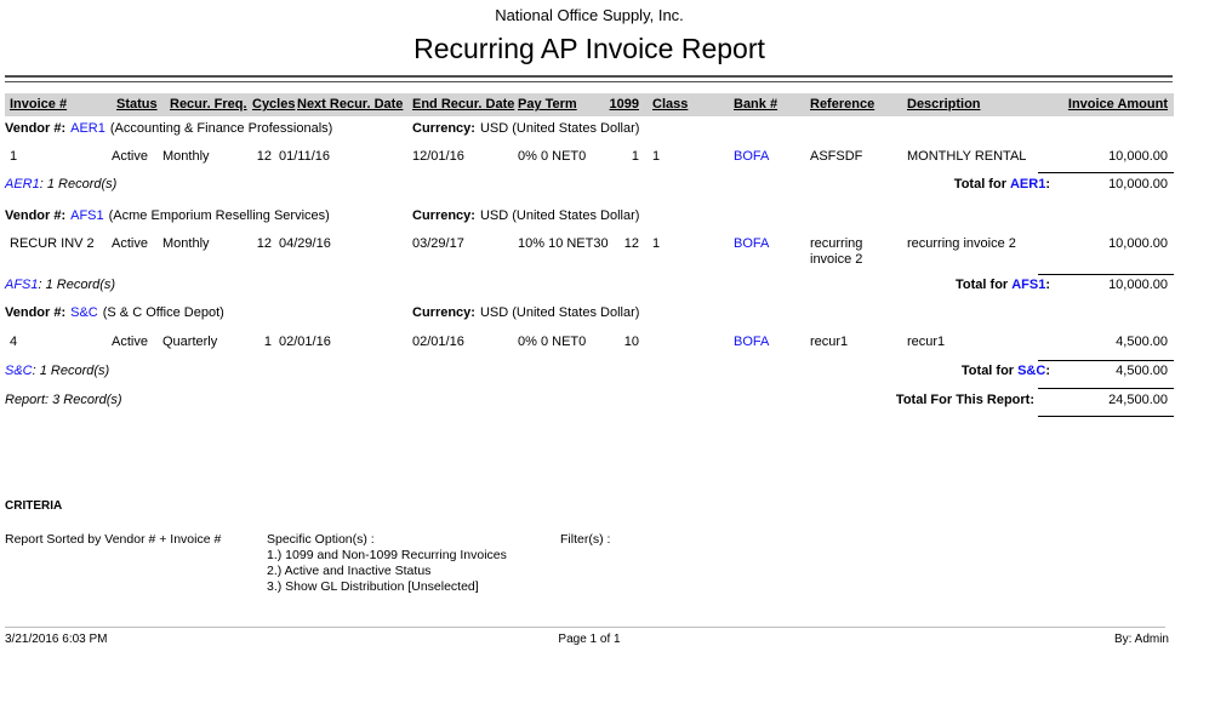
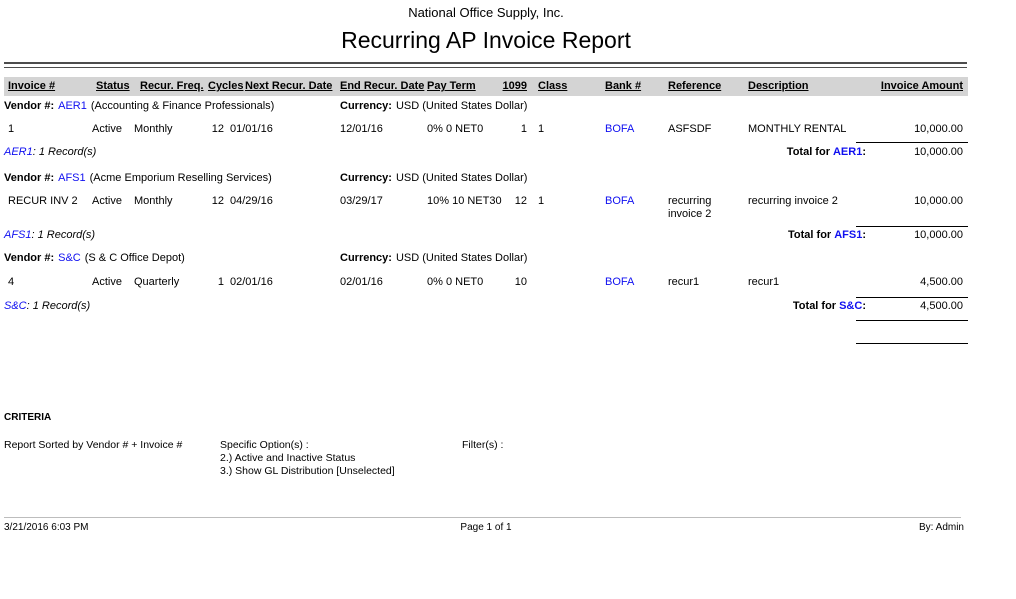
  National Office Supply, Inc.
  Recurring AP Invoice Report
  Invoice #
  Status
  Recur. Freq.
  Cycles
  Next Recur. Date
  End Recur. Date
  Pay Term
  1099
  Class
  Bank #
  Reference
  Description
  Invoice Amount
  Vendor #: AER1 (Accounting & Finance Professionals)
  Currency: USD (United States Dollar)
  1
  Active
  Monthly
  12
- 01/11/16
+ 01/01/16
  12/01/16
  0% 0 NET0
  1
  1
  BOFA
  ASFSDF
  MONTHLY RENTAL
  10,000.00
  AER1: 1 Record(s)
  Total for AER1:
  10,000.00
  Vendor #: AFS1 (Acme Emporium Reselling Services)
  Currency: USD (United States Dollar)
  RECUR INV 2
  Active
  Monthly
  12
  04/29/16
  03/29/17
  10% 10 NET30
  12
  1
  BOFA
  recurring invoice 2
  recurring invoice 2
  10,000.00
  AFS1: 1 Record(s)
  Total for AFS1:
  10,000.00
  Vendor #: S&C (S & C Office Depot)
  Currency: USD (United States Dollar)
  4
  Active
  Quarterly
  1
  02/01/16
  02/01/16
  0% 0 NET0
  10
  BOFA
  recur1
  recur1
  4,500.00
  S&C: 1 Record(s)
  Total for S&C:
  4,500.00
- Report: 3 Record(s)
- Total For This Report:
- 24,500.00
  CRITERIA
  Report Sorted by Vendor # + Invoice #
  Specific Option(s) :
  Filter(s) :
- 1.) 1099 and Non-1099 Recurring Invoices
  2.) Active and Inactive Status
  3.) Show GL Distribution [Unselected]
  3/21/2016 6:03 PM
  Page 1 of 1
  By: Admin
